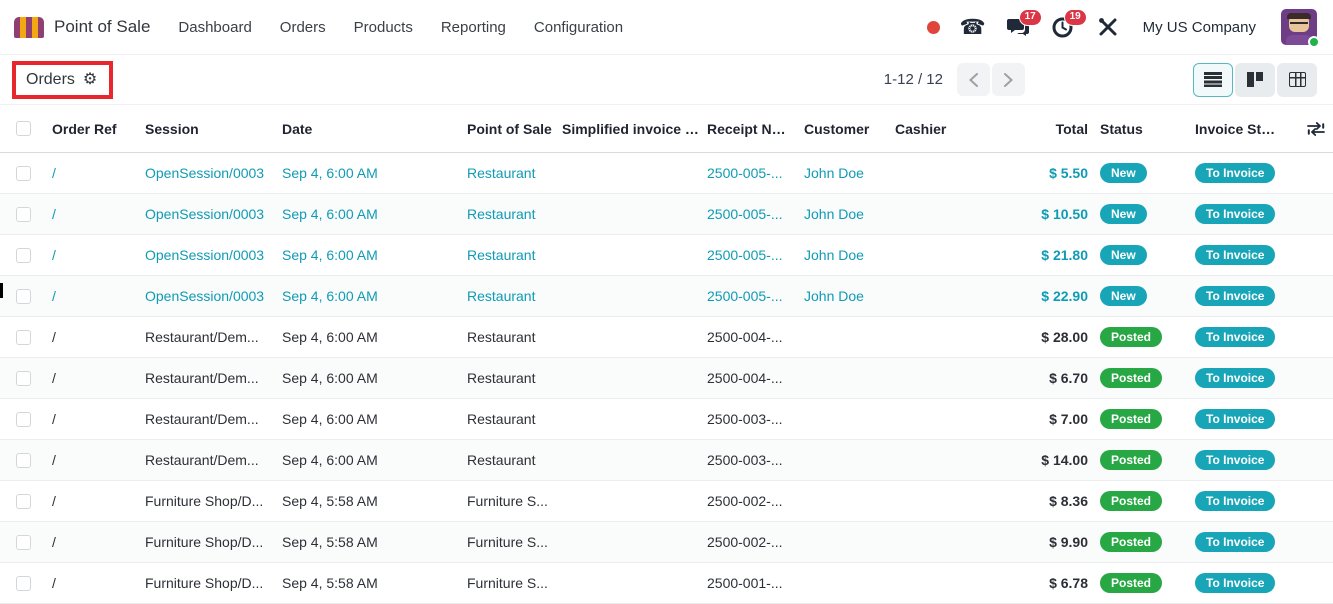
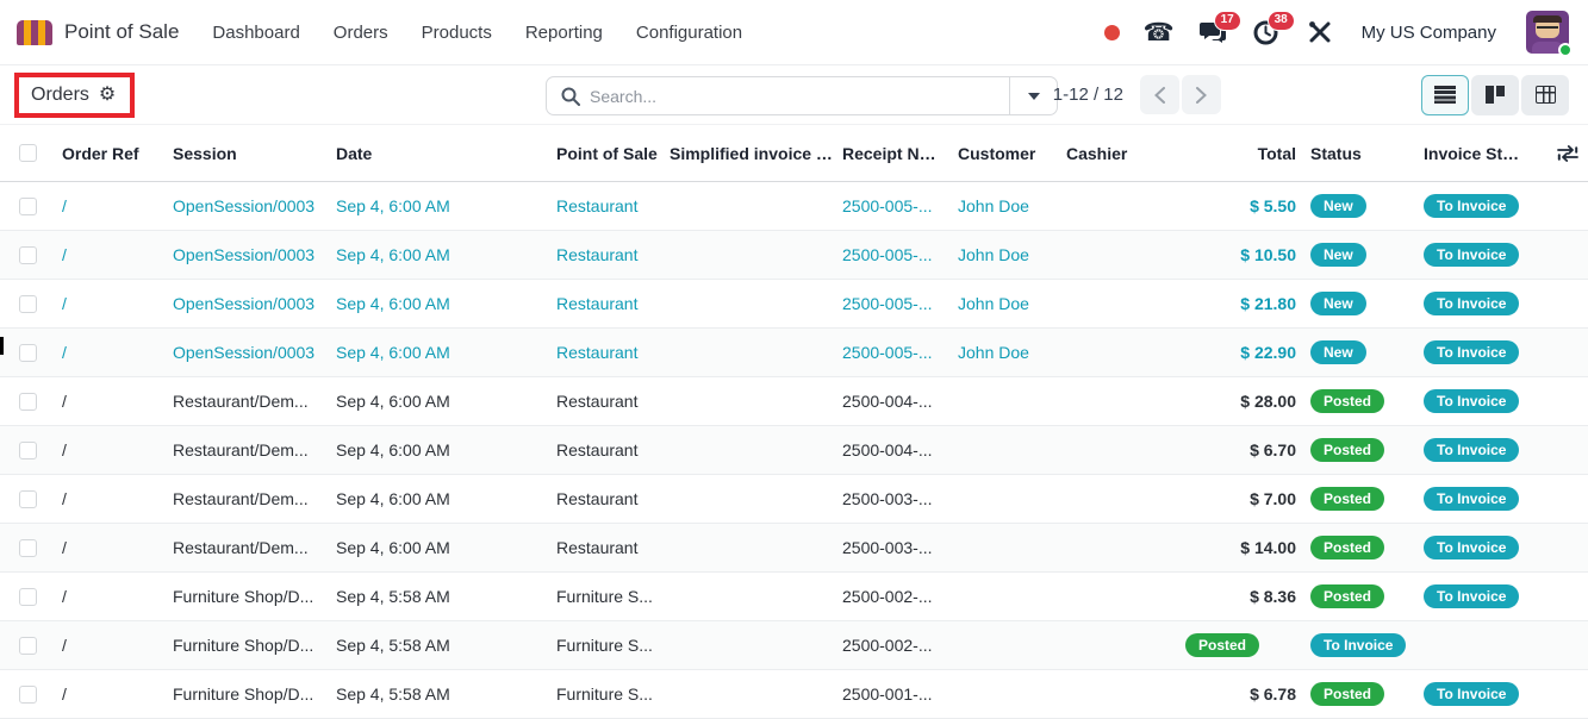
  Point of Sale
  Dashboard
  Orders
  Products
  Reporting
  Configuration
  ☎
  17
- 19
+ 38
  My US Company
  Orders
  ⚙
+ Search...
  1-12 / 12
  Order Ref
  Session
  Date
  Point of Sale
  Simplified invoice …
  Receipt N…
  Customer
  Cashier
  Total
  Status
  Invoice St…
  /
  OpenSession/0003
  Sep 4, 6:00 AM
  Restaurant
  2500-005-...
  John Doe
  $ 5.50
  New
  To Invoice
  /
  OpenSession/0003
  Sep 4, 6:00 AM
  Restaurant
  2500-005-...
  John Doe
  $ 10.50
  New
  To Invoice
  /
  OpenSession/0003
  Sep 4, 6:00 AM
  Restaurant
  2500-005-...
  John Doe
  $ 21.80
  New
  To Invoice
  /
  OpenSession/0003
  Sep 4, 6:00 AM
  Restaurant
  2500-005-...
  John Doe
  $ 22.90
  New
  To Invoice
  /
  Restaurant/Dem...
  Sep 4, 6:00 AM
  Restaurant
  2500-004-...
  $ 28.00
  Posted
  To Invoice
  /
  Restaurant/Dem...
  Sep 4, 6:00 AM
  Restaurant
  2500-004-...
  $ 6.70
  Posted
  To Invoice
  /
  Restaurant/Dem...
  Sep 4, 6:00 AM
  Restaurant
  2500-003-...
  $ 7.00
  Posted
  To Invoice
  /
  Restaurant/Dem...
  Sep 4, 6:00 AM
  Restaurant
  2500-003-...
  $ 14.00
  Posted
  To Invoice
  /
  Furniture Shop/D...
  Sep 4, 5:58 AM
  Furniture S...
  2500-002-...
  $ 8.36
  Posted
  To Invoice
  /
  Furniture Shop/D...
  Sep 4, 5:58 AM
  Furniture S...
  2500-002-...
- $ 9.90
  Posted
  To Invoice
  /
  Furniture Shop/D...
  Sep 4, 5:58 AM
  Furniture S...
  2500-001-...
  $ 6.78
  Posted
  To Invoice
